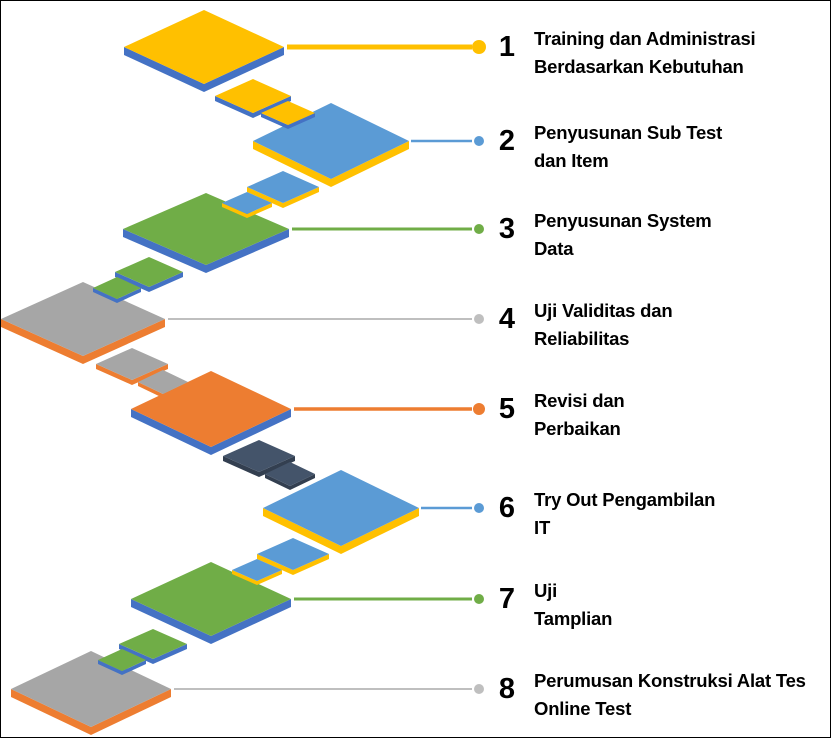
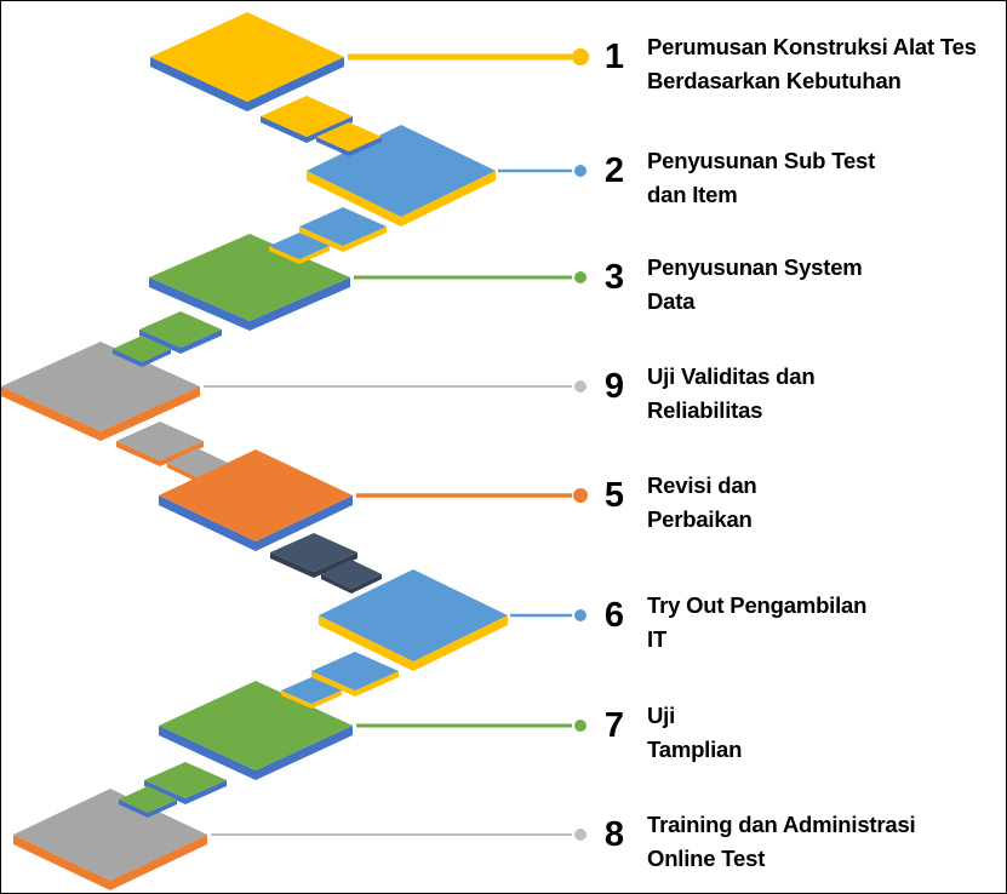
  1
- Training dan Administrasi
+ Perumusan Konstruksi Alat Tes
  Berdasarkan Kebutuhan
  2
  Penyusunan Sub Test
  dan Item
  3
  Penyusunan System
  Data
- 4
+ 9
  Uji Validitas dan
  Reliabilitas
  5
  Revisi dan
  Perbaikan
  6
  Try Out Pengambilan
  IT
  7
  Uji
  Tamplian
  8
- Perumusan Konstruksi Alat Tes
+ Training dan Administrasi
  Online Test
